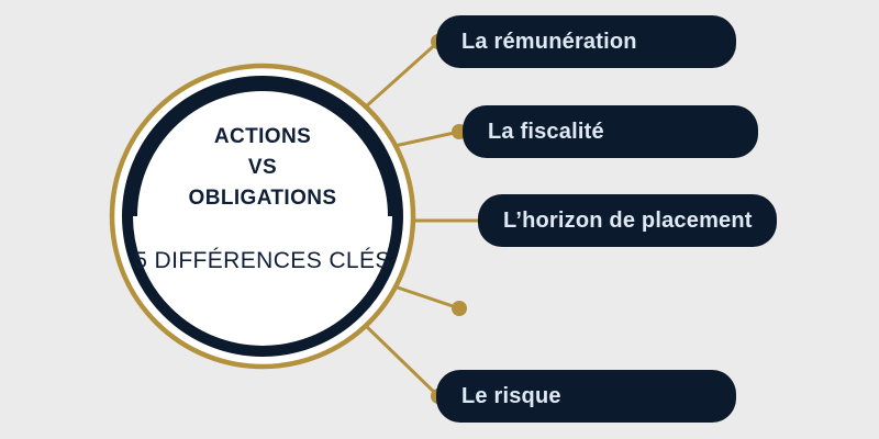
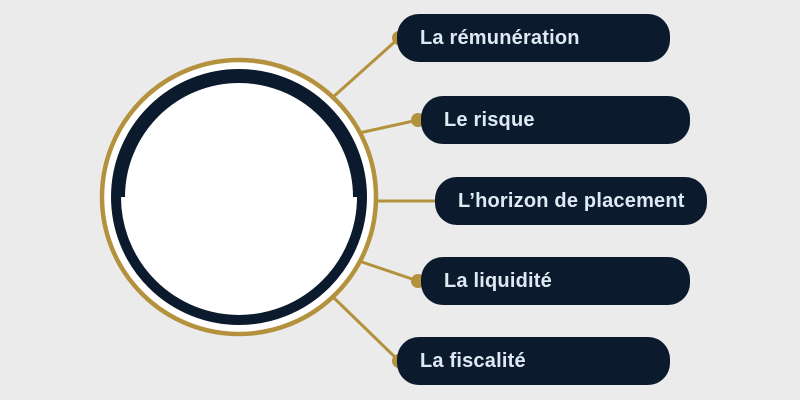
- ACTIONS
- VS
- OBLIGATIONS
- 5 DIFFÉRENCES CLÉS
  La rémunération
- La fiscalité
+ Le risque
  L’horizon de placement
+ La liquidité
- Le risque
+ La fiscalité
